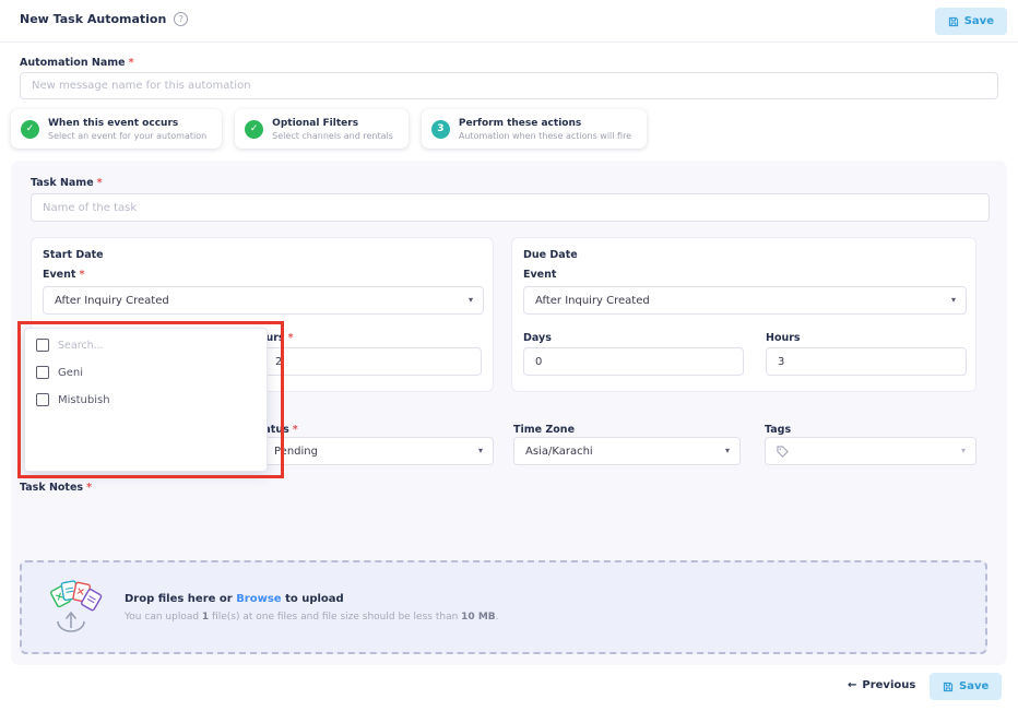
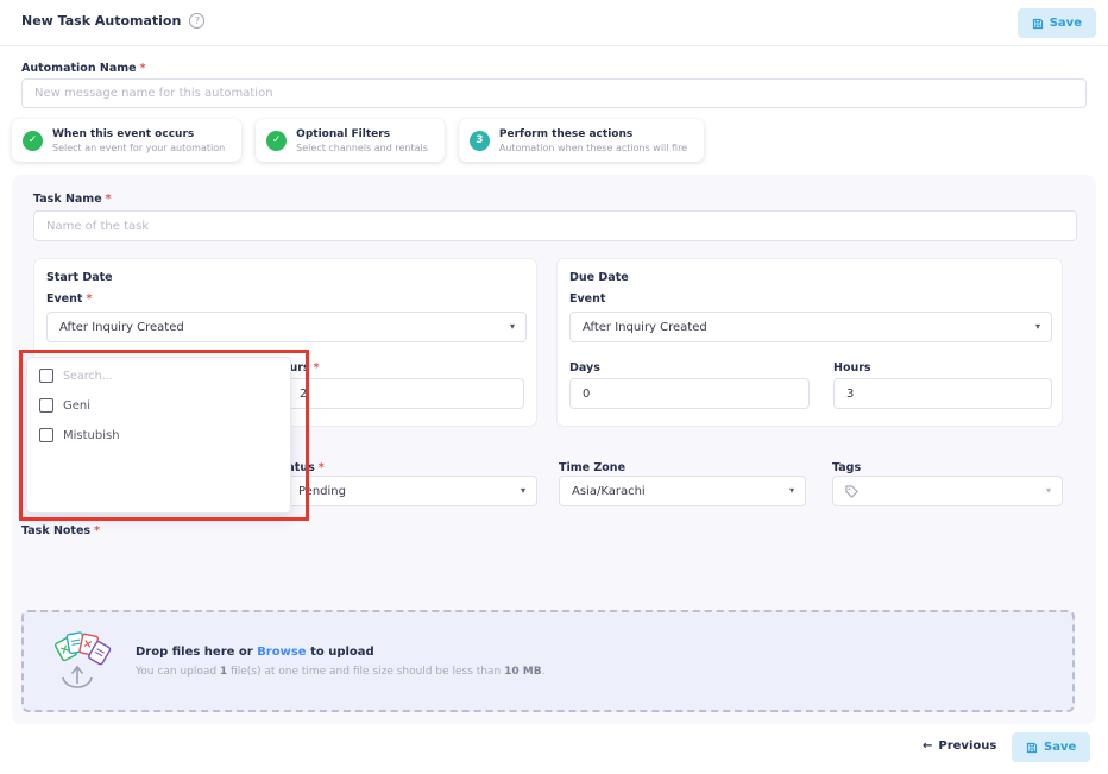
  New Task Automation
  ?
  Save
  Automation Name *
  New message name for this automation
  ✓
  When this event occurs
  Select an event for your automation
  ✓
  Optional Filters
  Select channels and rentals
  3
  Perform these actions
  Automation when these actions will fire
  Task Name *
  Name of the task
  Start Date
  Event *
  After Inquiry Created
  ▾
  2
  Due Date
  Event
  After Inquiry Created
  ▾
  Days
  0
  Hours
  3
  Pending
  ▾
  Time Zone
  Asia/Karachi
  ▾
  Tags
  ▾
  Task Notes *
  Drop files here or Browse to upload
- You can upload 1 file(s) at one files and file size should be less than 10 MB.
+ You can upload 1 file(s) at one time and file size should be less than 10 MB.
  Search...
  Geni
  Mistubish
  ←
  Previous
  Save
